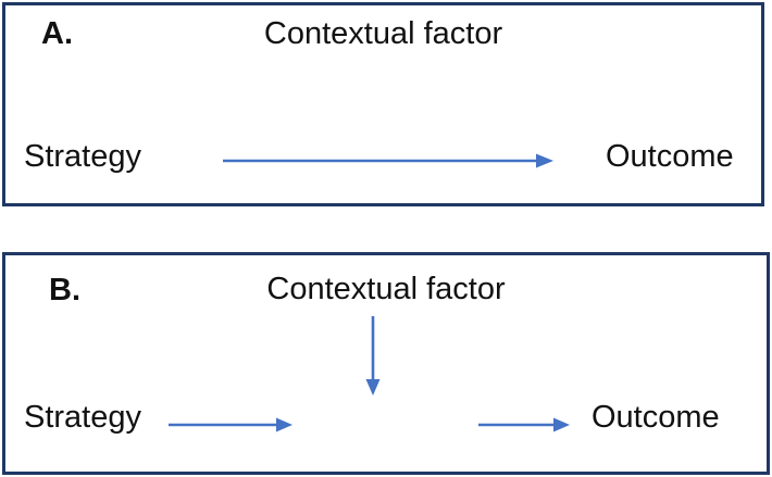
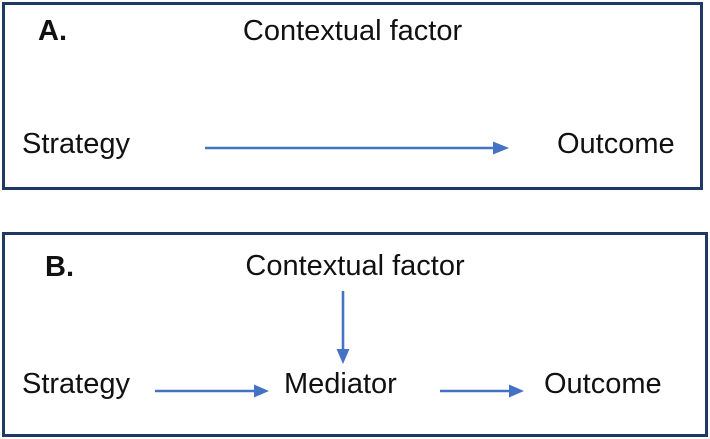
  A.
  Contextual factor
  Strategy
  Outcome
  B.
  Contextual factor
  Strategy
+ Mediator
  Outcome
